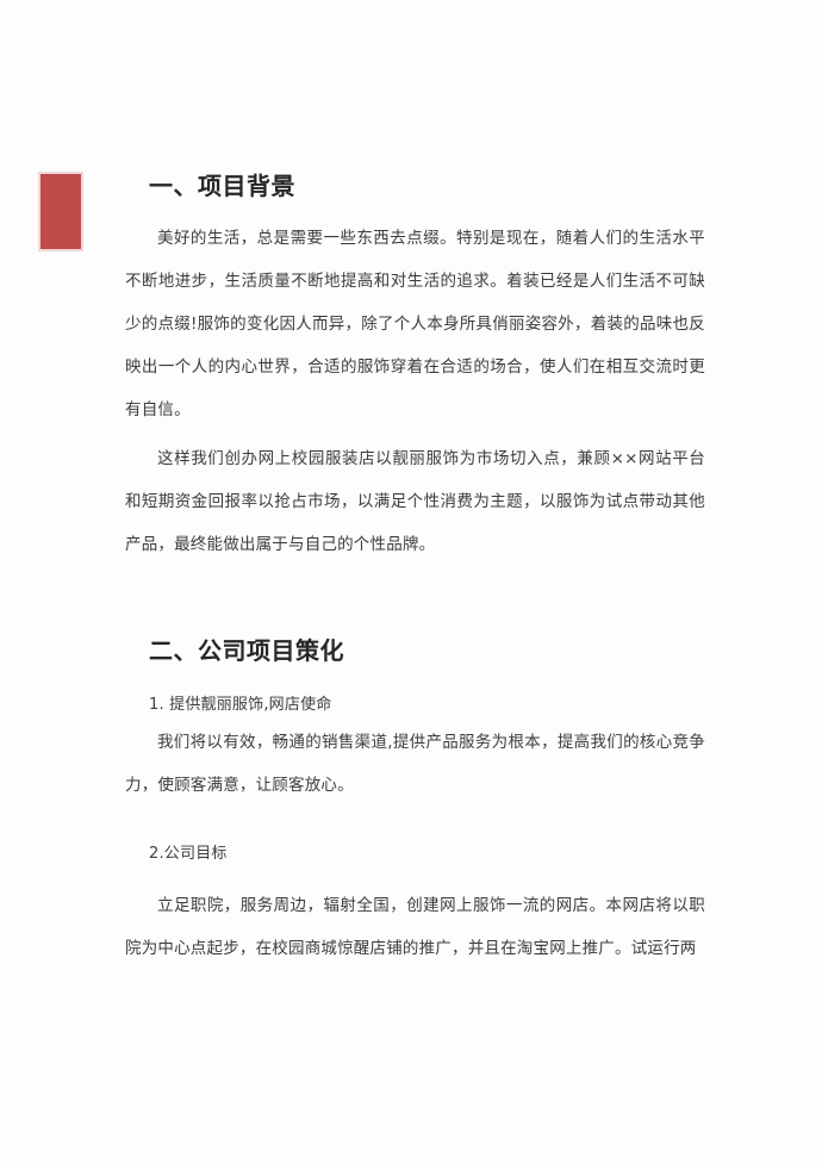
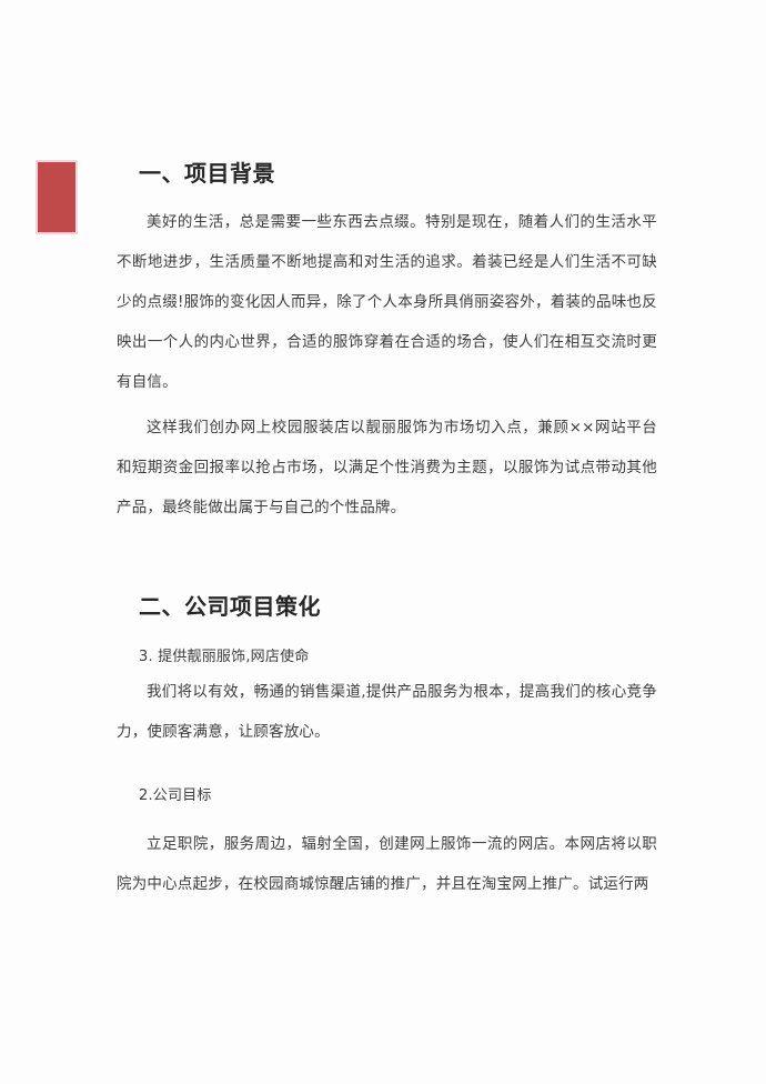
  一、项目背景
  美好的生活，总是需要一些东西去点缀。特别是现在，随着人们的生活水平不断地进步，生活质量不断地提高和对生活的追求。着装已经是人们生活不可缺少的点缀!服饰的变化因人而异，除了个人本身所具俏丽姿容外，着装的品味也反映出一个人的内心世界，合适的服饰穿着在合适的场合，使人们在相互交流时更有自信。
  这样我们创办网上校园服装店以靓丽服饰为市场切入点，兼顾××网站平台和短期资金回报率以抢占市场，以满足个性消费为主题，以服饰为试点带动其他产品，最终能做出属于与自己的个性品牌。
  二、公司项目策化
- 1. 提供靓丽服饰,网店使命
+ 3. 提供靓丽服饰,网店使命
  我们将以有效，畅通的销售渠道,提供产品服务为根本，提高我们的核心竞争力，使顾客满意，让顾客放心。
  2.公司目标
  立足职院，服务周边，辐射全国，创建网上服饰一流的网店。本网店将以职院为中心点起步，在校园商城惊醒店铺的推广，并且在淘宝网上推广。试运行两
